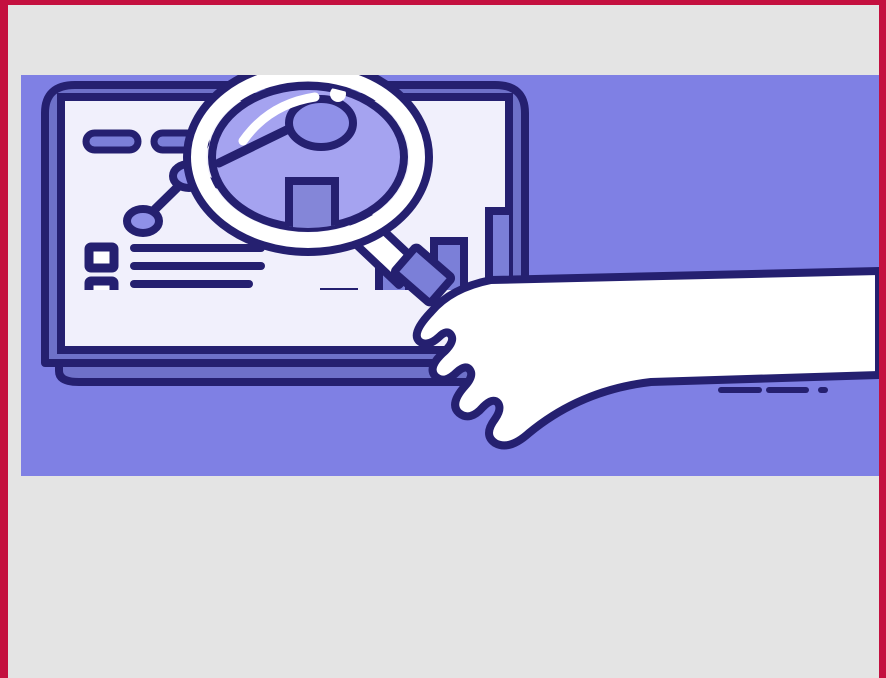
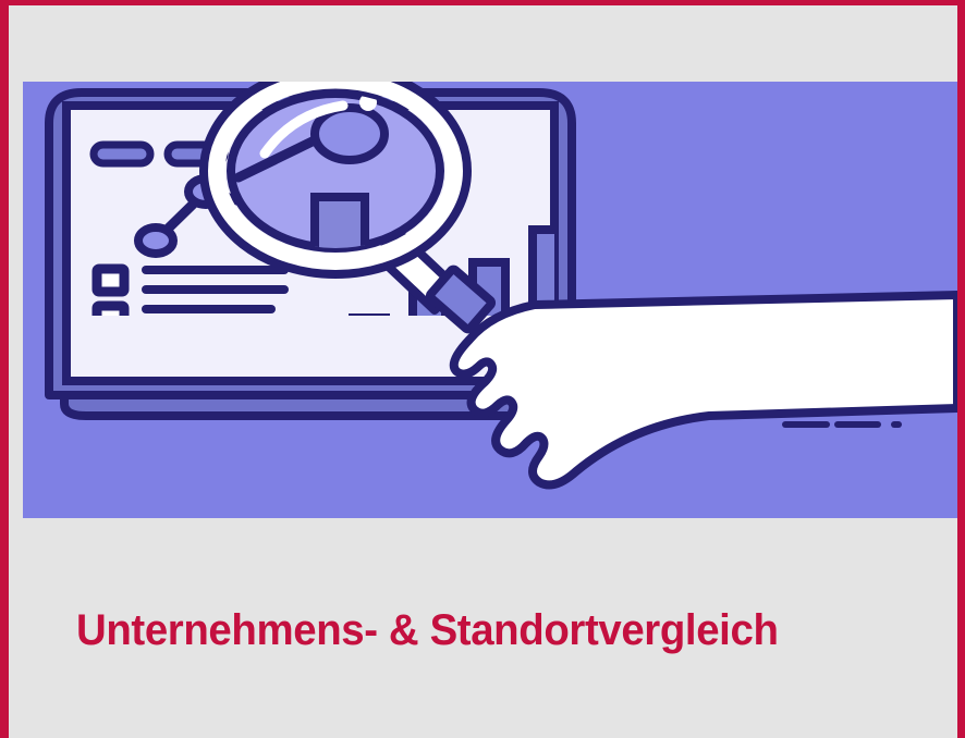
+ Unternehmens- & Standortvergleich
